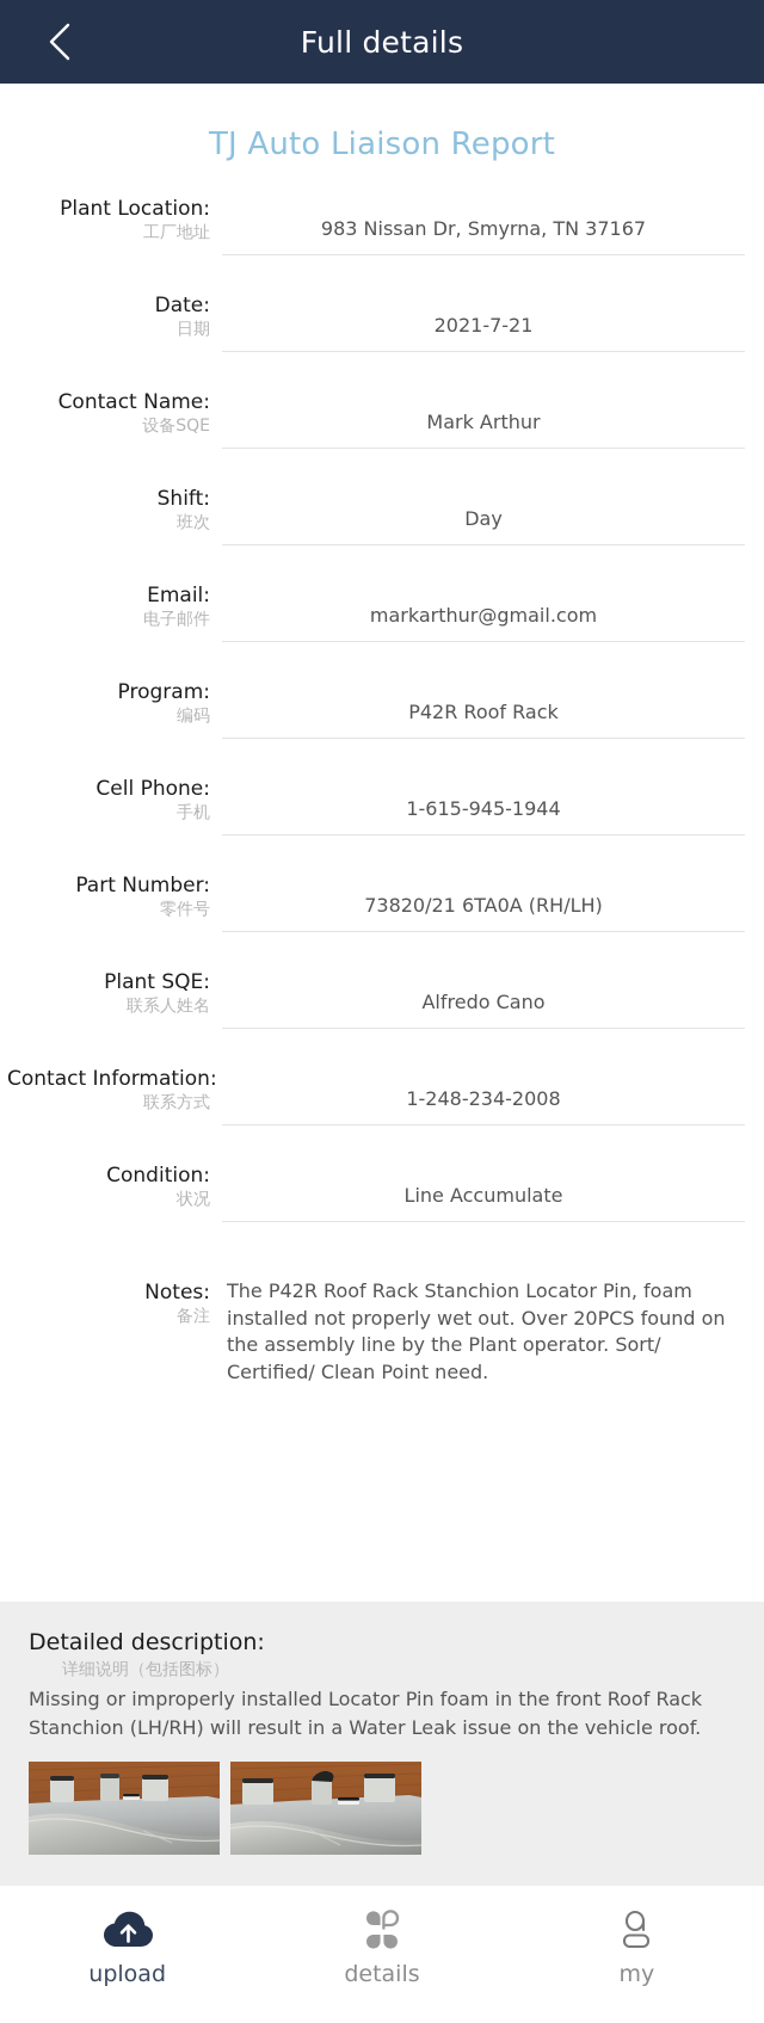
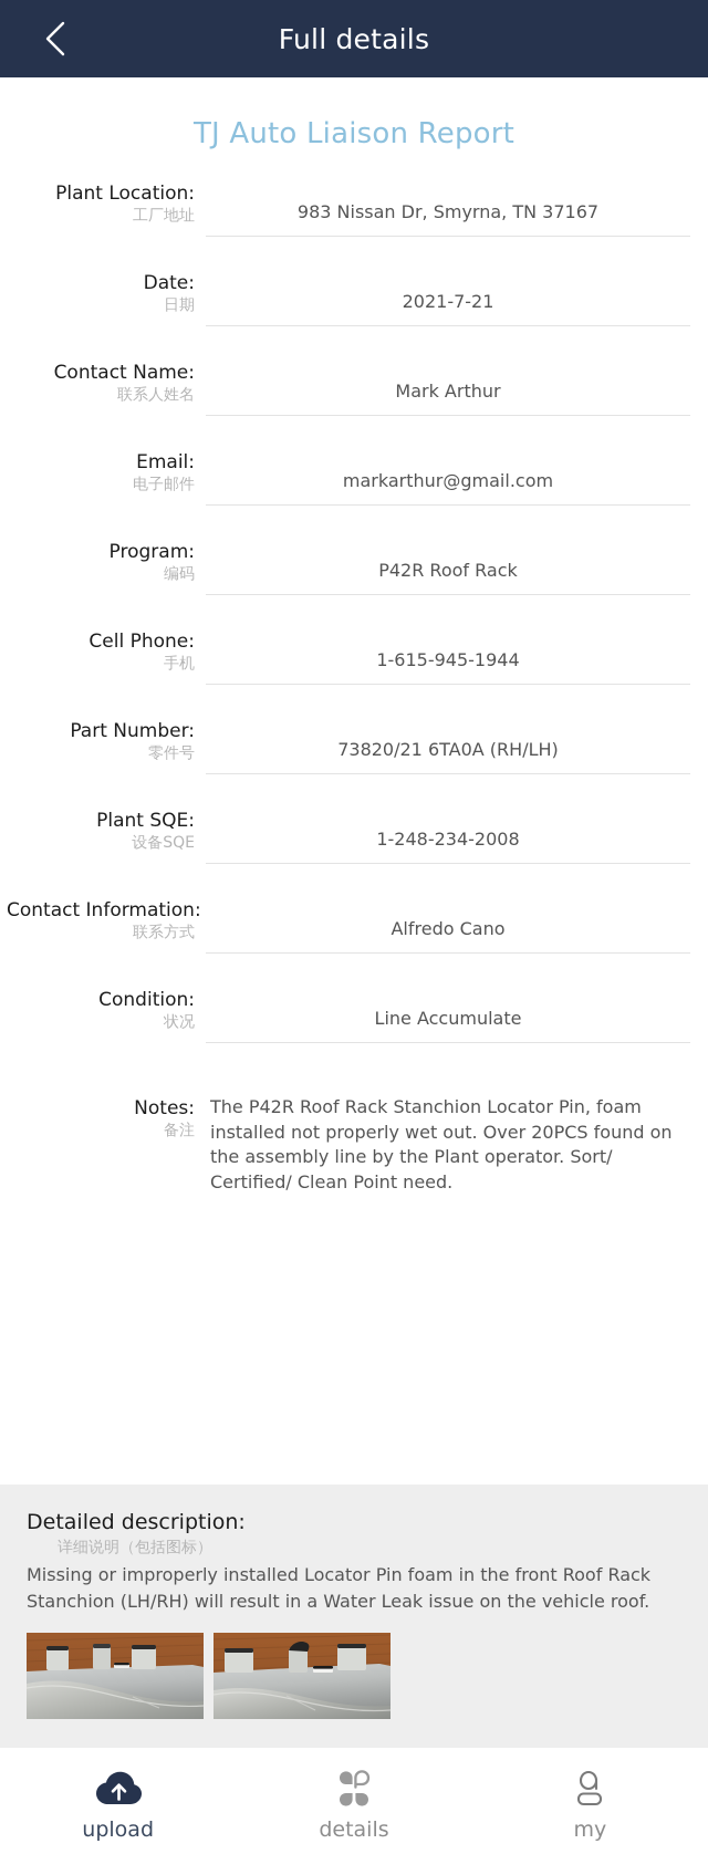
  Full details
  TJ Auto Liaison Report
  Plant Location:
  工厂地址
  983 Nissan Dr, Smyrna, TN 37167
  Date:
  日期
  2021-7-21
  Contact Name:
- 设备SQE
+ 联系人姓名
  Mark Arthur
- Shift:
- 班次
- Day
  Email:
  电子邮件
  markarthur@gmail.com
  Program:
  编码
  P42R Roof Rack
  Cell Phone:
  手机
  1-615-945-1944
  Part Number:
  零件号
  73820/21 6TA0A (RH/LH)
  Plant SQE:
- 联系人姓名
+ 设备SQE
- Alfredo Cano
+ 1-248-234-2008
  Contact Information:
  联系方式
- 1-248-234-2008
+ Alfredo Cano
  Condition:
  状况
  Line Accumulate
  Notes:
  备注
  The P42R Roof Rack Stanchion Locator Pin, foam installed not properly wet out. Over 20PCS found on the assembly line by the Plant operator. Sort/ Certified/ Clean Point need.
  Detailed description:
  详细说明（包括图标）
  Missing or improperly installed Locator Pin foam in the front Roof Rack Stanchion (LH/RH) will result in a Water Leak issue on the vehicle roof.
  upload
  details
  my
